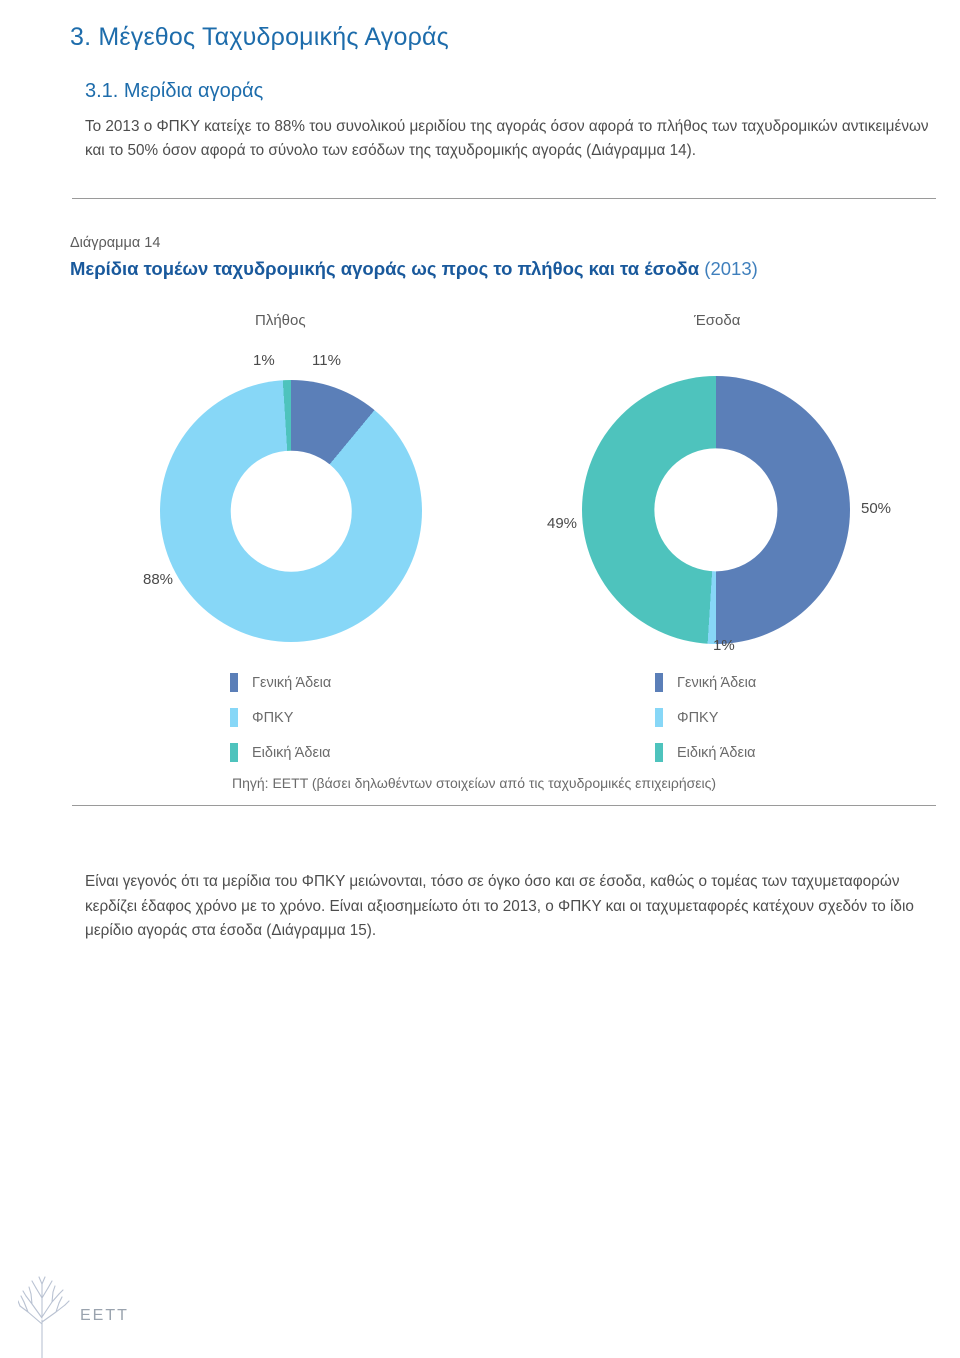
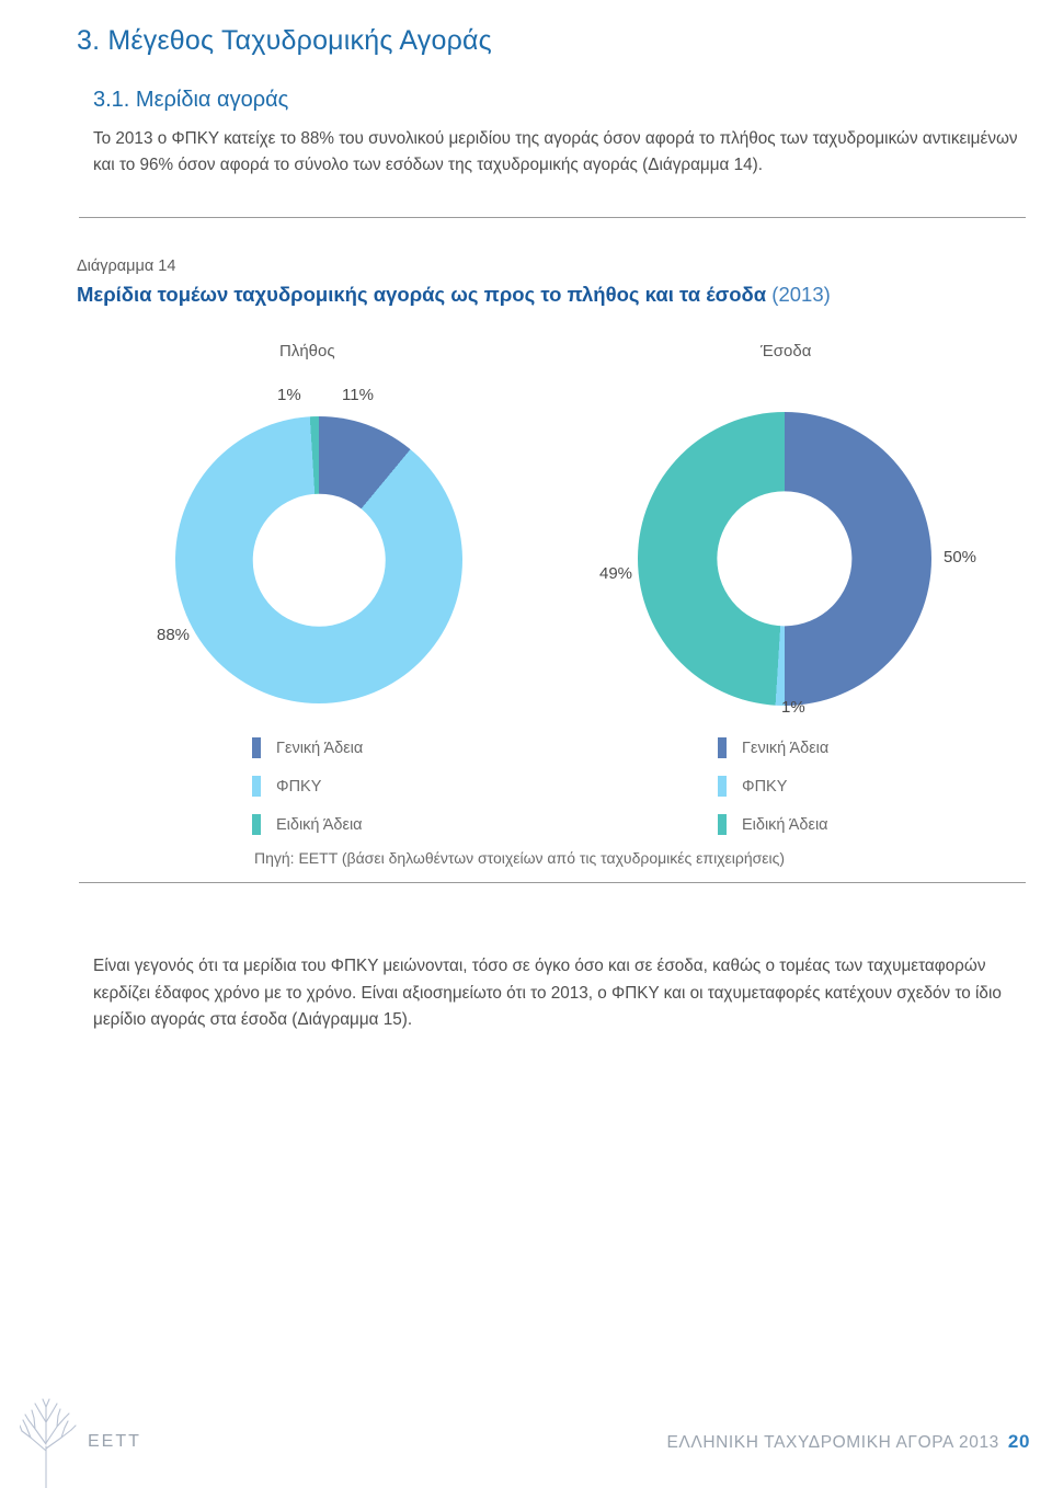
  3. Μέγεθος Ταχυδρομικής Αγοράς
  3.1. Μερίδια αγοράς
- Το 2013 ο ΦΠΚΥ κατείχε το 88% του συνολικού μεριδίου της αγοράς όσον αφορά το πλήθος των ταχυδρομικών αντικειμένων και το 50% όσον αφορά το σύνολο των εσόδων της ταχυδρομικής αγοράς (Διάγραμμα 14).
+ Το 2013 ο ΦΠΚΥ κατείχε το 88% του συνολικού μεριδίου της αγοράς όσον αφορά το πλήθος των ταχυδρομικών αντικειμένων και το 96% όσον αφορά το σύνολο των εσόδων της ταχυδρομικής αγοράς (Διάγραμμα 14).
  Διάγραμμα 14
  Μερίδια τομέων ταχυδρομικής αγοράς ως προς το πλήθος και τα έσοδα (2013)
  Πλήθος
  Έσοδα
  1%
  11%
  88%
  50%
  49%
  1%
  Γενική Άδεια
  ΦΠΚΥ
  Ειδική Άδεια
  Γενική Άδεια
  ΦΠΚΥ
  Ειδική Άδεια
  Πηγή: ΕΕΤΤ (βάσει δηλωθέντων στοιχείων από τις ταχυδρομικές επιχειρήσεις)
  Είναι γεγονός ότι τα μερίδια του ΦΠΚΥ μειώνονται, τόσο σε όγκο όσο και σε έσοδα, καθώς ο τομέας των ταχυμεταφορών κερδίζει έδαφος χρόνο με το χρόνο. Είναι αξιοσημείωτο ότι το 2013, ο ΦΠΚΥ και οι ταχυμεταφορές κατέχουν σχεδόν το ίδιο μερίδιο αγοράς στα έσοδα (Διάγραμμα 15).
  EETT
+ ΕΛΛΗΝΙΚΗ ΤΑΧΥΔΡΟΜΙΚΗ ΑΓΟΡΑ 2013 20
